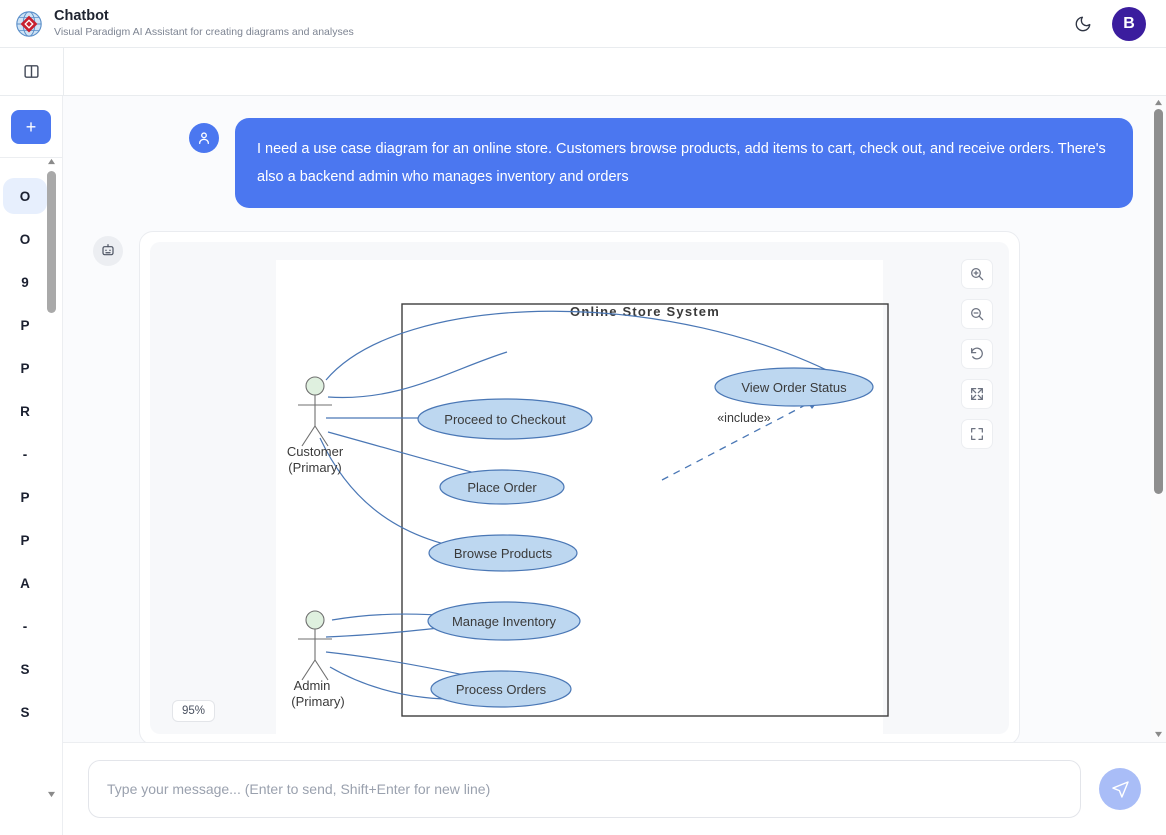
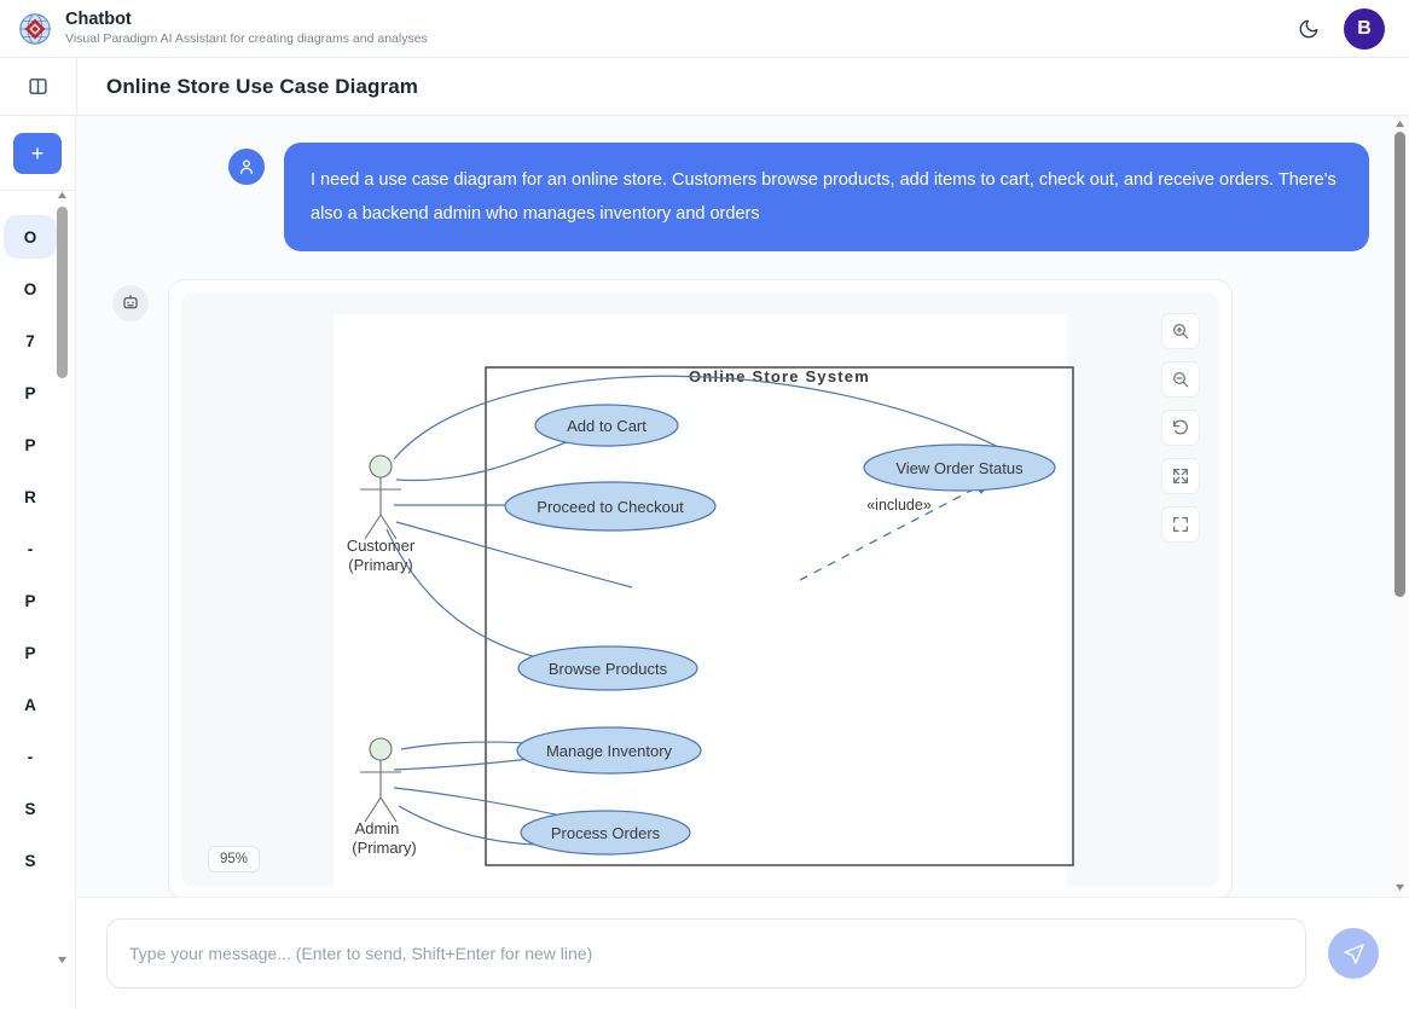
  Chatbot
  Visual Paradigm AI Assistant for creating diagrams and analyses
  B
+ Online Store Use Case Diagram
  +
  O
  O
- 9
+ 7
  P
  P
  R
  -
  P
  P
  A
  -
  S
  S
  I need a use case diagram for an online store. Customers browse products, add items to cart, check out, and receive orders. There's also a backend admin who manages inventory and orders
  line Store System
  «include»
  Customer
  (Primary)
  Admin
  (Primary)
+ Add to Cart
  Proceed to Checkout
  View Order Status
- Place Order
  Browse Products
  Manage Inventory
  Process Orders
  95%
  Type your message... (Enter to send, Shift+Enter for new line)
